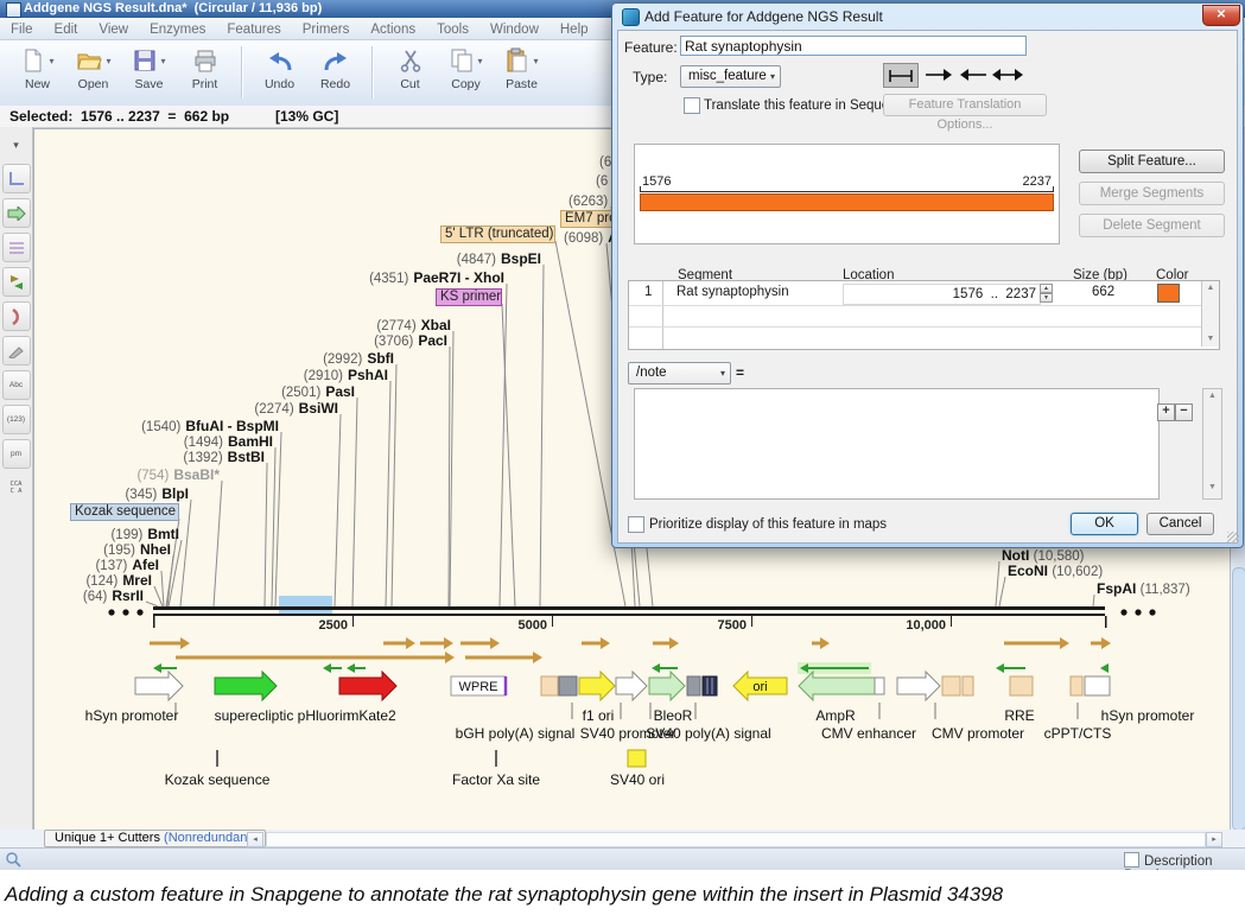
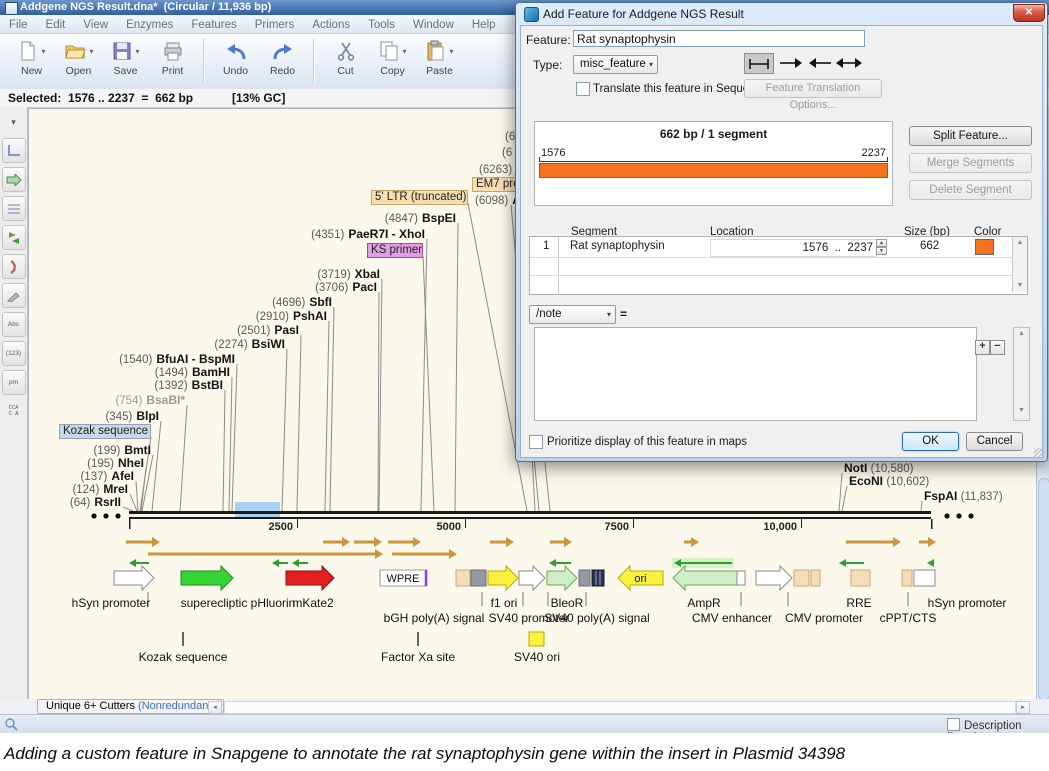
  Addgene NGS Result.dna* (Circular / 11,936 bp)
  File Edit View Enzymes Features Primers Actions Tools Window Help
  ▾
  New
  ▾
  Open
  ▾
  Save
  Print
  Undo
  Redo
  Cut
  ▾
  Copy
  ▾
  Paste
  Selected: 1576 .. 2237 = 662 bp
  [13% GC]
  ▾
  WPRE
  ori
  2500
  5000
  7500
  10,000
  (4847) BspEI
  (4351) PaeR7I - XhoI
- (2774) XbaI
+ (3719) XbaI
  (3706) PacI
- (2992) SbfI
+ (4696) SbfI
  (2910) PshAI
  (2501) PasI
  (2274) BsiWI
  (1540) BfuAI - BspMI
  (1494) BamHI
  (1392) BstBI
  (754) BsaBI*
  (345) BlpI
  (199) BmtI
  (195) NheI
  (137) AfeI
  (124) MreI
  (64) RsrII
  NotI (10,580)
  EcoNI (10,602)
  FspAI (11,837)
  (6
  (6
  (6263)
  (6098)
  5' LTR (truncated)
  KS primer
  Kozak sequence
  EM7 pr
  hSyn promoter
  superecliptic pHluorin
  mKate2
  f1 ori
  BleoR
  AmpR
  RRE
  hSyn promoter
  bGH poly(A) signal
  SV40 promoter
  SV40 poly(A) signal
  CMV enhancer
  CMV promoter
  cPPT/CTS
  Kozak sequence
  Factor Xa site
  SV40 ori
- Unique 1+ Cutters (Nonredundan
+ Unique 6+ Cutters (Nonredundan
  Adding a custom feature in Snapgene to annotate the rat synaptophysin gene within the insert in Plasmid 34398
  Add Feature for Addgene NGS Result
  ✕
  Feature:
  Rat synaptophysin
  Type:
  misc_feature
  ▾
  Translate this feature in Sequ
  Feature Translation Options...
+ 662 bp / 1 segment
  1576
  2237
  Split Feature...
  Merge Segments
  Delete Segment
  Segment
  Location
  Size (bp)
  Color
  1
  Rat synaptophysin
  1576 .. 2237
  662
  /note
  ▾
  =
  +
  −
  Prioritize display of this feature in maps
  OK
  Cancel
